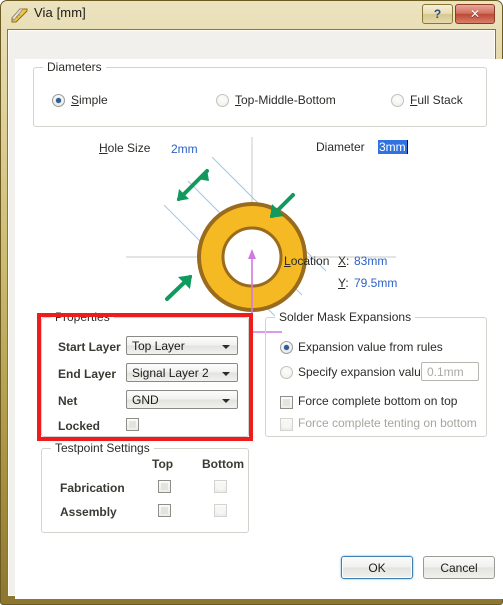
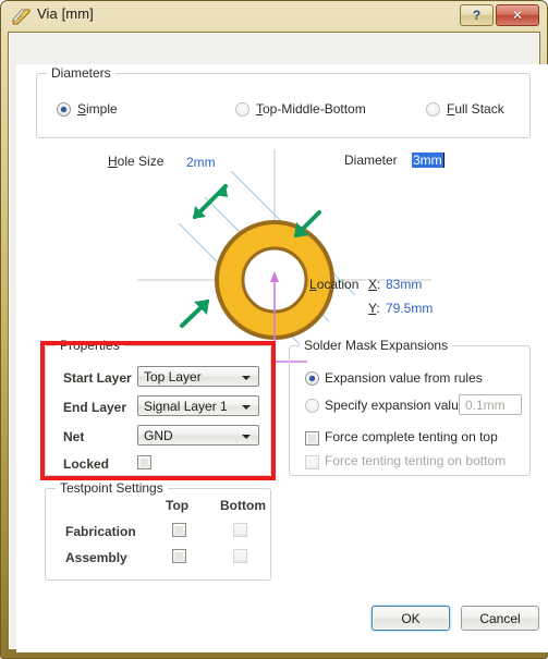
  Via [mm]
  ?
  ✕
  Diameters
  Simple
  Top-Middle-Bottom
  Full Stack
  Hole Size
  2mm
  Diameter
  3mm
  Location
  X:
  83mm
  Y:
  79.5mm
  Properties
  Start Layer
  Top Layer
  End Layer
- Signal Layer 2
+ Signal Layer 1
  Net
  GND
  Locked
  Solder Mask Expansions
  Expansion value from rules
  Specify expansion valu
  0.1mm
- Force complete bottom on top
+ Force complete tenting on top
- Force complete tenting on bottom
+ Force tenting tenting on bottom
  Testpoint Settings
  Top
  Bottom
  Fabrication
  Assembly
  OK
  Cancel
